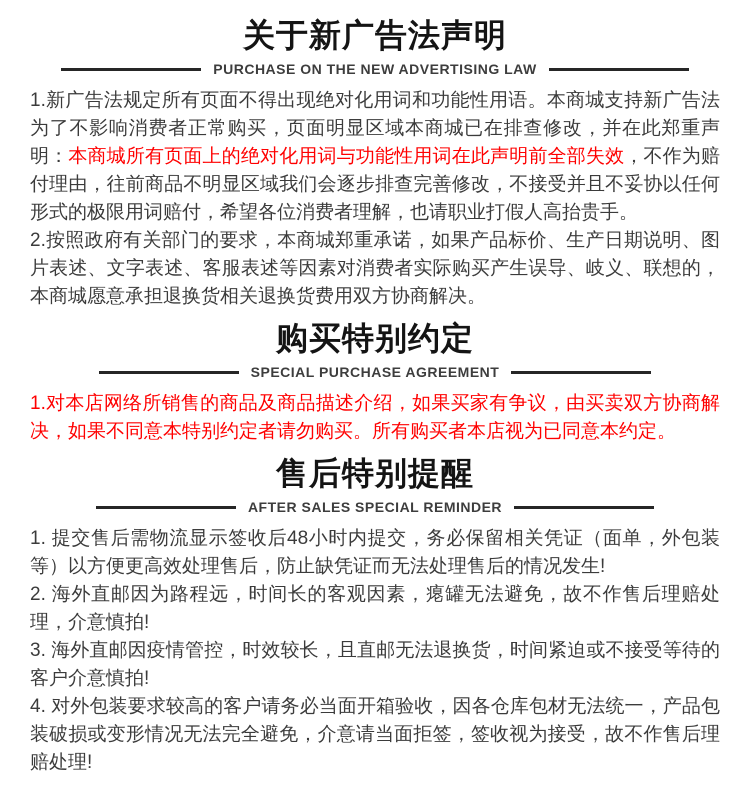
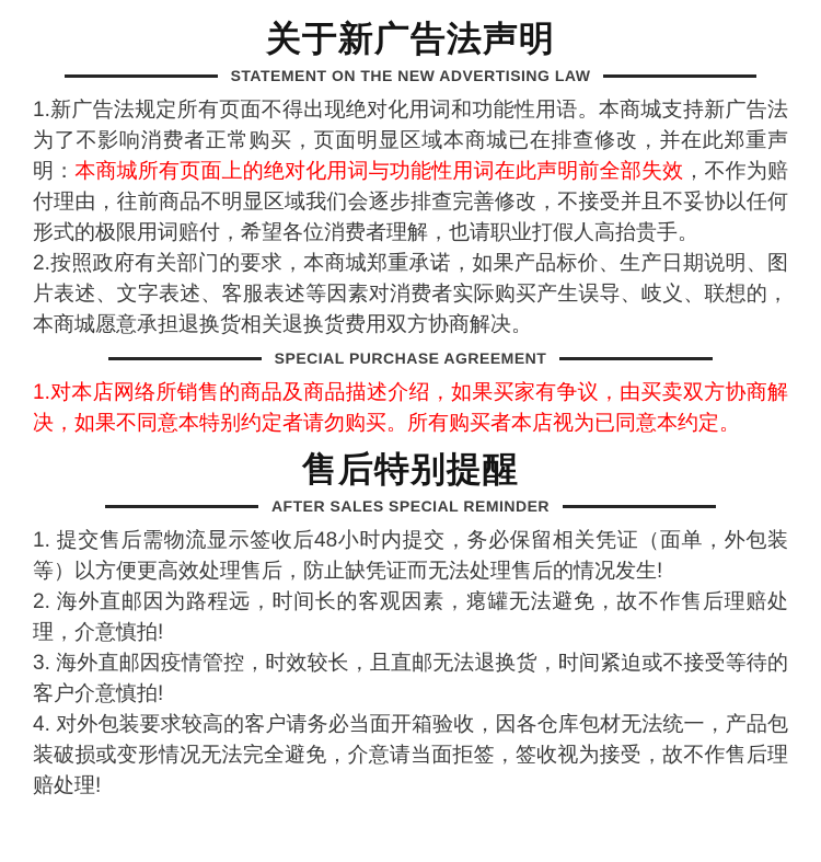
  关于新广告法声明
- PURCHASE ON THE NEW ADVERTISING LAW
+ STATEMENT ON THE NEW ADVERTISING LAW
  1.新广告法规定所有页面不得出现绝对化用词和功能性用语。本商城支持新广告法为了不影响消费者正常购买，页面明显区域本商城已在排查修改，并在此郑重声明：本商城所有页面上的绝对化用词与功能性用词在此声明前全部失效，不作为赔付理由，往前商品不明显区域我们会逐步排查完善修改，不接受并且不妥协以任何形式的极限用词赔付，希望各位消费者理解，也请职业打假人高抬贵手。
  2.按照政府有关部门的要求，本商城郑重承诺，如果产品标价、生产日期说明、图片表述、文字表述、客服表述等因素对消费者实际购买产生误导、岐义、联想的，本商城愿意承担退换货相关退换货费用双方协商解决。
- 购买特别约定
  SPECIAL PURCHASE AGREEMENT
  1.对本店网络所销售的商品及商品描述介绍，如果买家有争议，由买卖双方协商解决，如果不同意本特别约定者请勿购买。所有购买者本店视为已同意本约定。
  售后特别提醒
  AFTER SALES SPECIAL REMINDER
  1. 提交售后需物流显示签收后48小时内提交，务必保留相关凭证（面单，外包装等）以方便更高效处理售后，防止缺凭证而无法处理售后的情况发生!
  2. 海外直邮因为路程远，时间长的客观因素，瘪罐无法避免，故不作售后理赔处理，介意慎拍!
  3. 海外直邮因疫情管控，时效较长，且直邮无法退换货，时间紧迫或不接受等待的客户介意慎拍!
  4. 对外包装要求较高的客户请务必当面开箱验收，因各仓库包材无法统一，产品包装破损或变形情况无法完全避免，介意请当面拒签，签收视为接受，故不作售后理赔处理!
